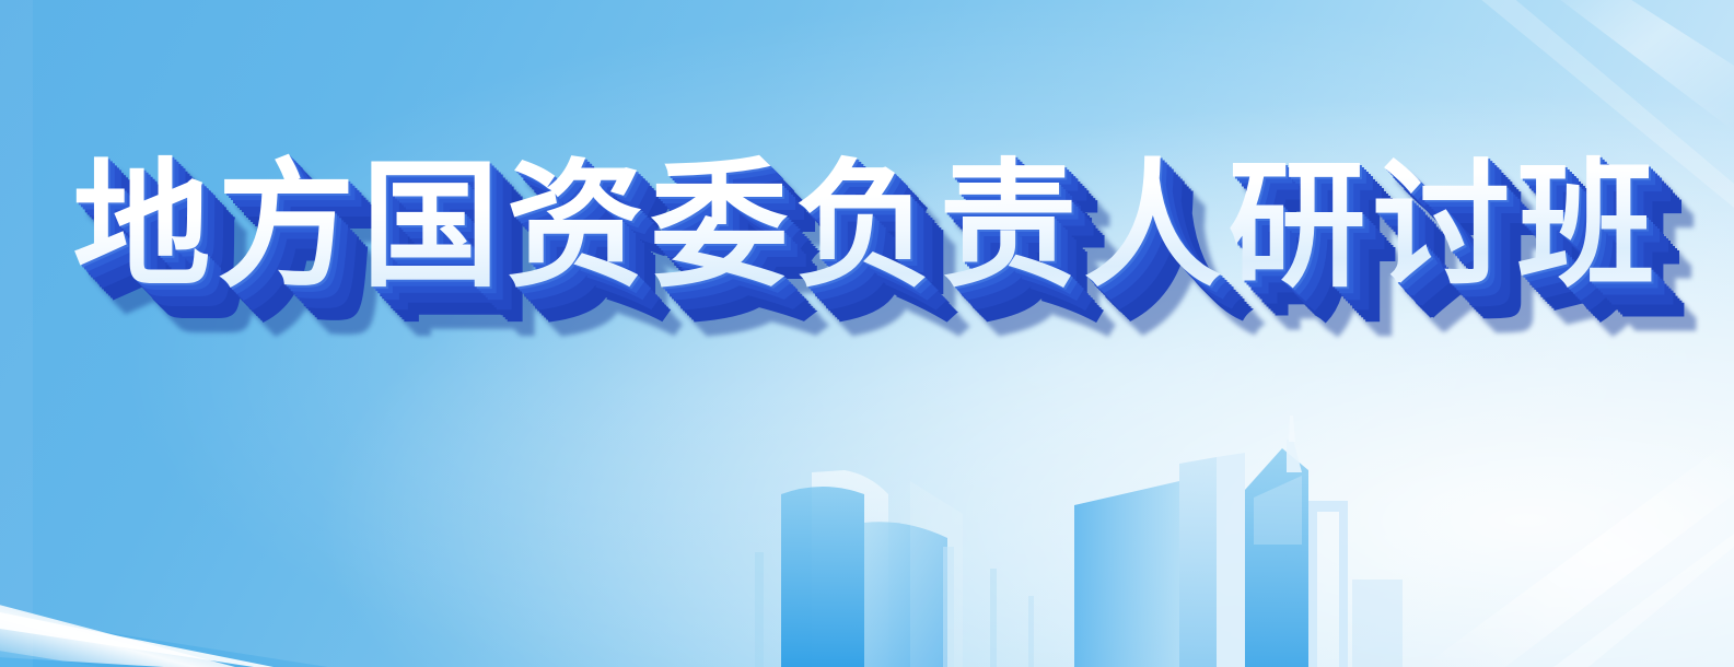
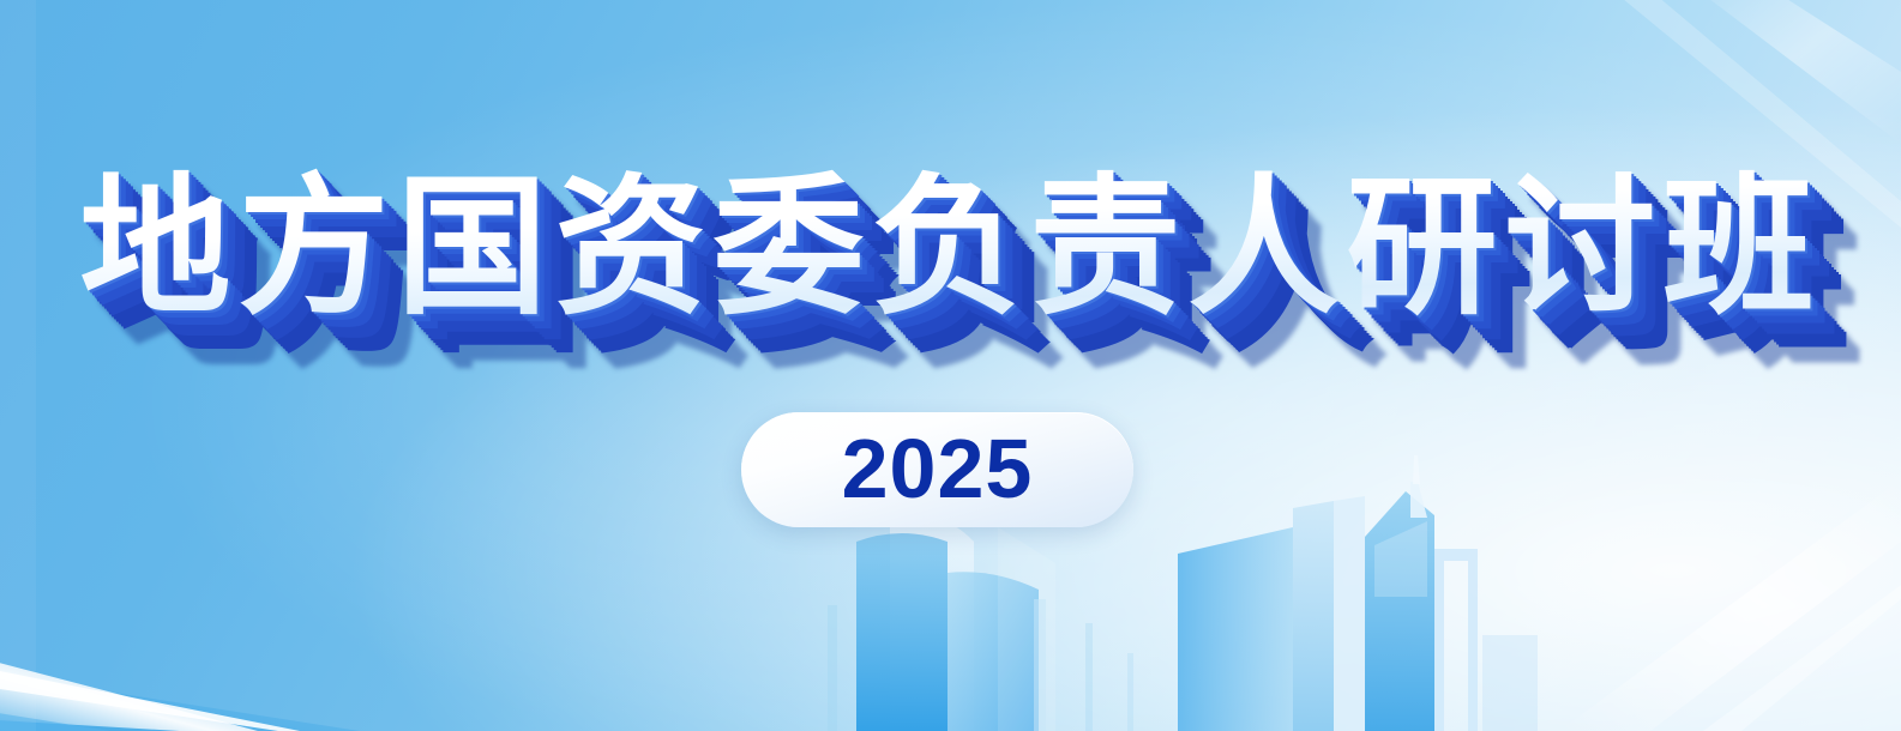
  地方国资委负责人研讨班
+ 2025
